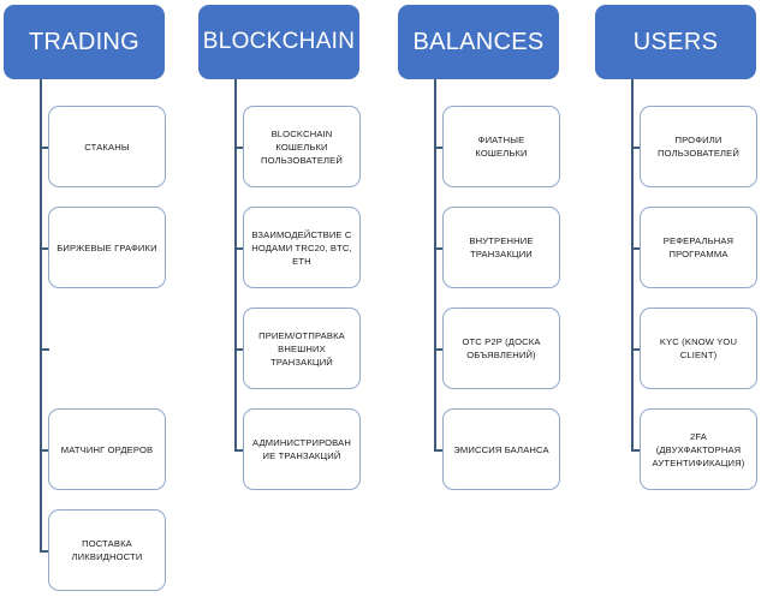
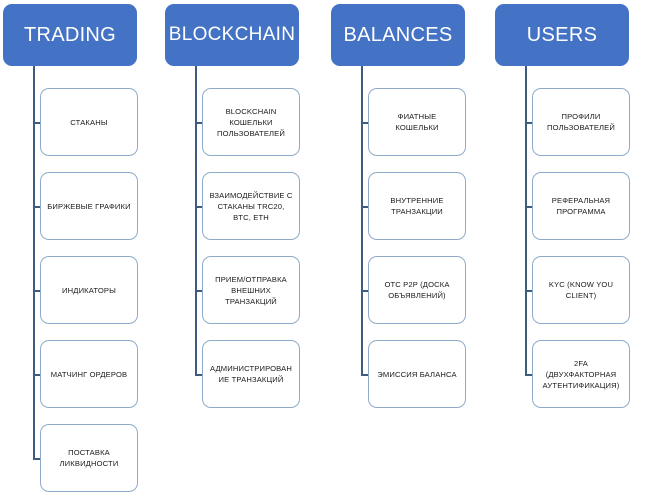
  TRADING
  СТАКАНЫ
  БИРЖЕВЫЕ ГРАФИКИ
+ ИНДИКАТОРЫ
  МАТЧИНГ ОРДЕРОВ
  ПОСТАВКА ЛИКВИДНОСТИ
  BLOCKCHAIN
  BLOCKCHAIN КОШЕЛЬКИ ПОЛЬЗОВАТЕЛЕЙ
- ВЗАИМОДЕЙСТВИЕ С НОДАМИ TRC20, BTC, ETH
+ ВЗАИМОДЕЙСТВИЕ С СТАКАНЫ TRC20, BTC, ETH
  ПРИЕМ/ОТПРАВКА ВНЕШНИХ ТРАНЗАКЦИЙ
  АДМИНИСТРИРОВАНИЕ ТРАНЗАКЦИЙ
  BALANCES
  ФИАТНЫЕ КОШЕЛЬКИ
  ВНУТРЕННИЕ ТРАНЗАКЦИИ
  OTC P2P (ДОСКА ОБЪЯВЛЕНИЙ)
  ЭМИССИЯ БАЛАНСА
  USERS
  ПРОФИЛИ ПОЛЬЗОВАТЕЛЕЙ
  РЕФЕРАЛЬНАЯ ПРОГРАММА
  KYC (KNOW YOU CLIENT)
  2FA (ДВУХФАКТОРНАЯ АУТЕНТИФИКАЦИЯ)
